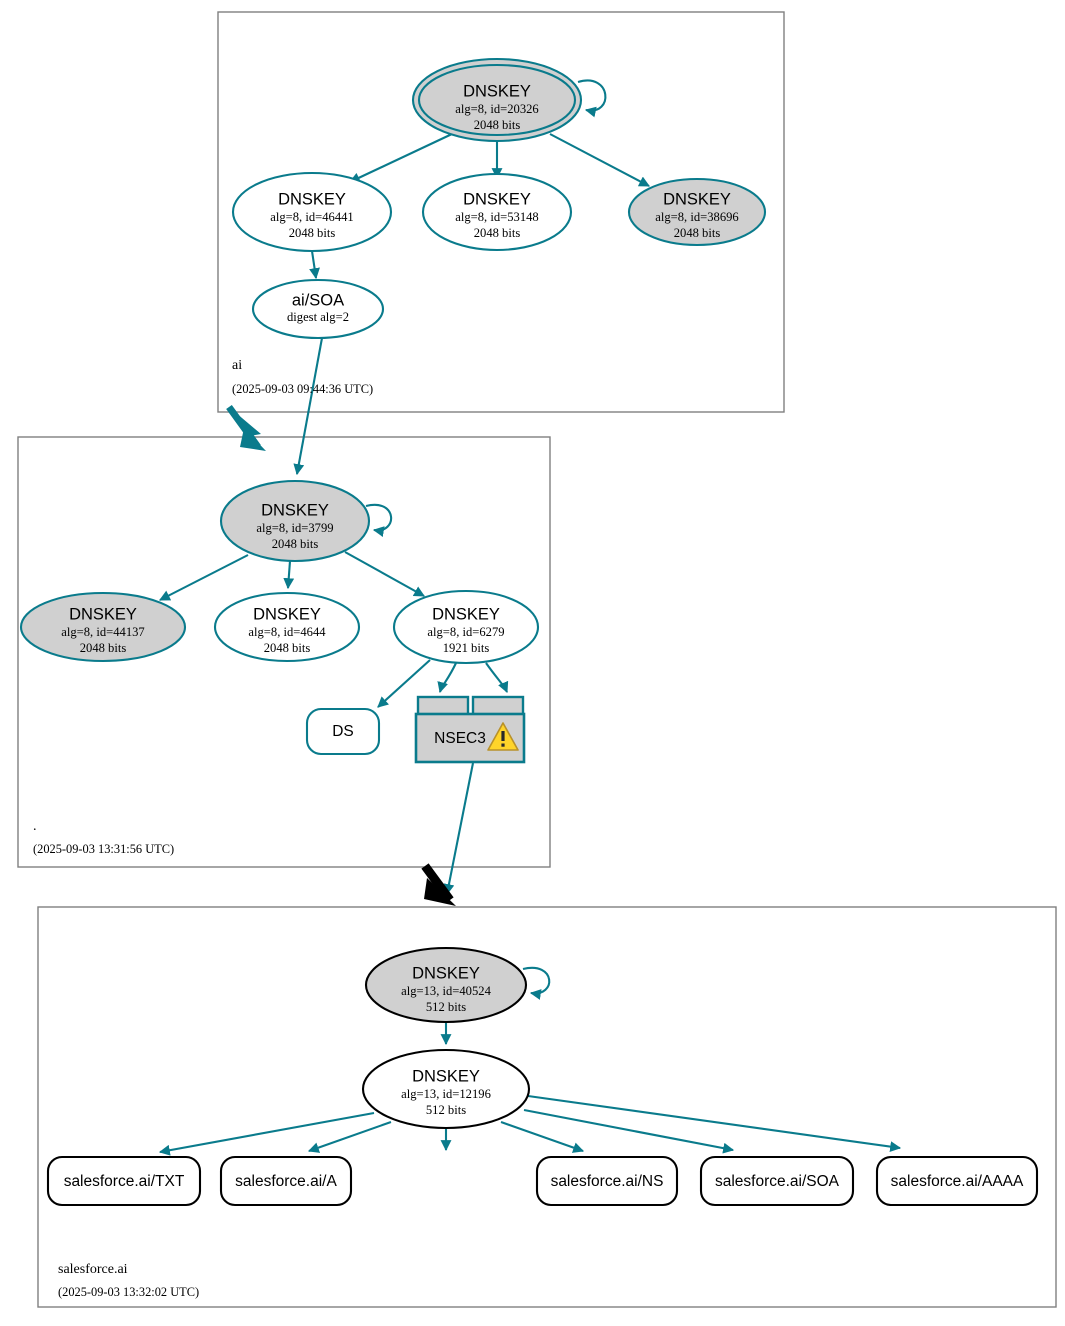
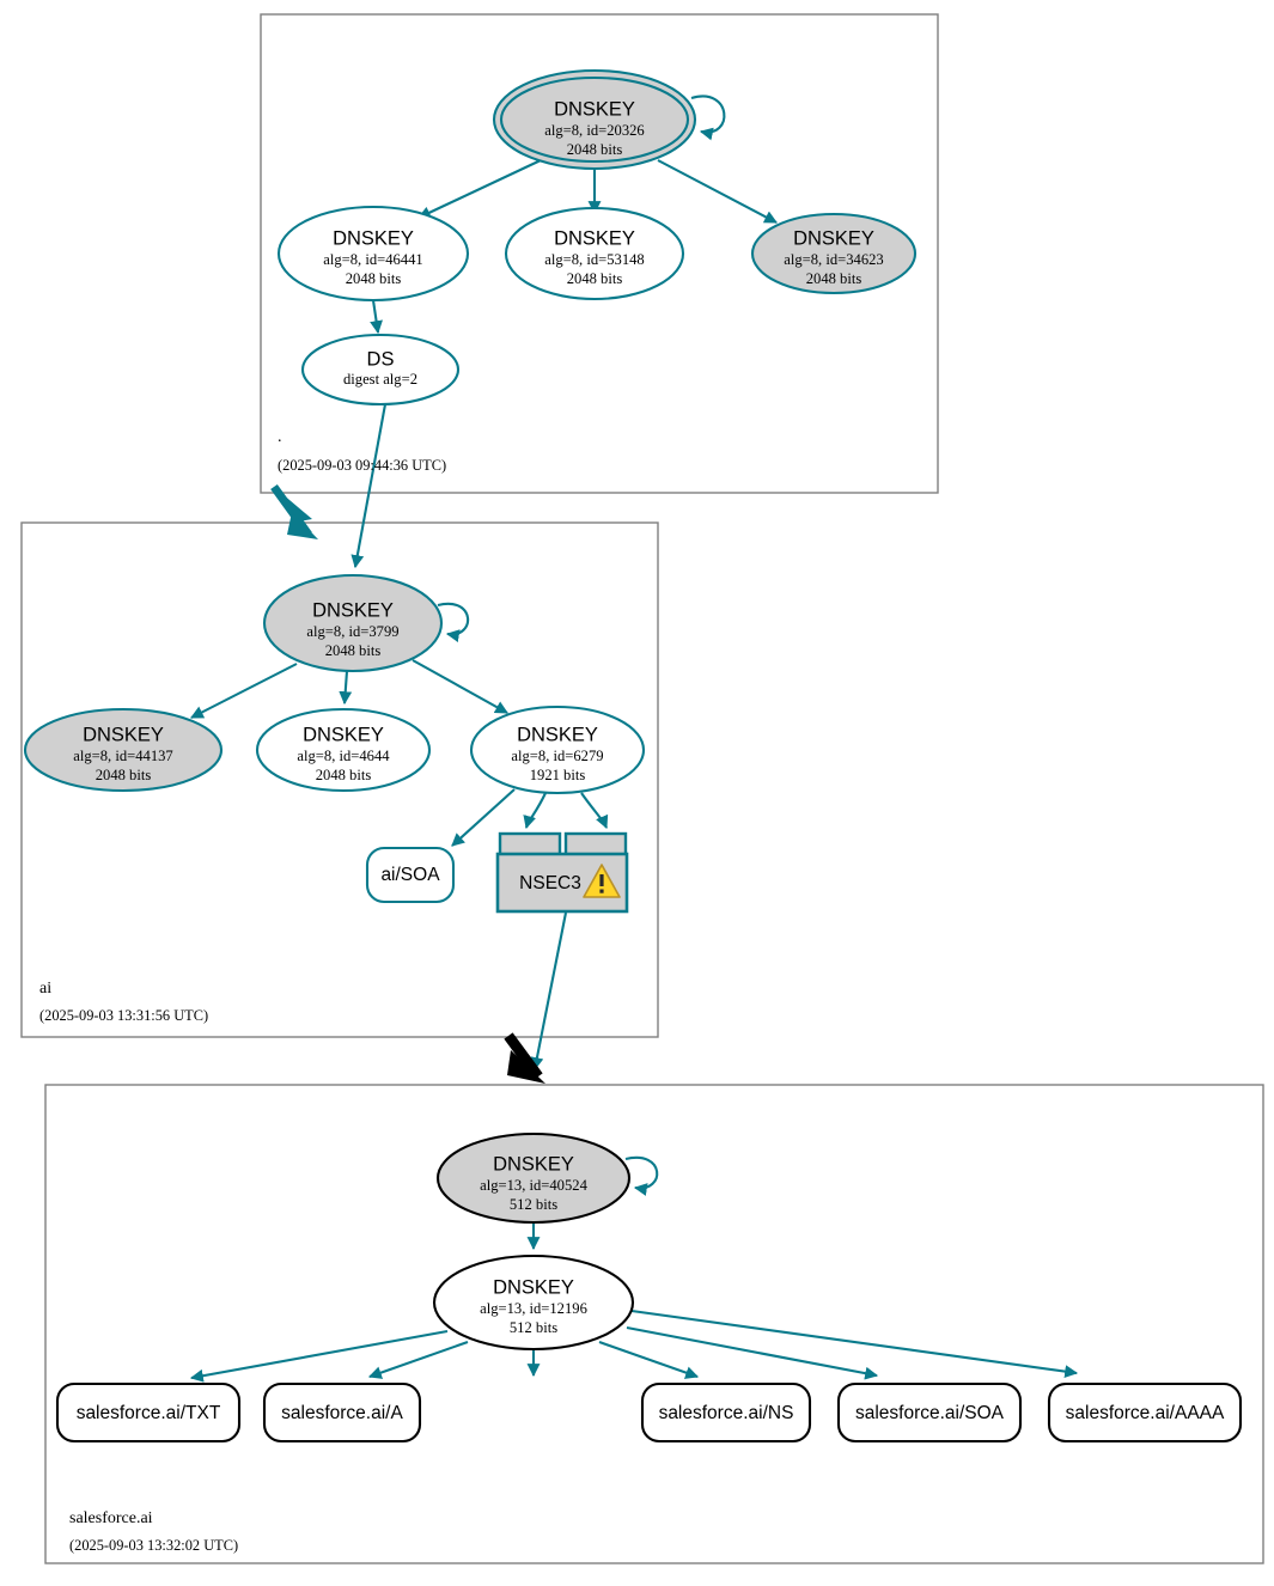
  DNSKEY
  alg=8, id=20326
  2048 bits
  DNSKEY
  alg=8, id=46441
  2048 bits
  DNSKEY
  alg=8, id=53148
  2048 bits
  DNSKEY
- alg=8, id=38696
+ alg=8, id=34623
  2048 bits
- ai/SOA
+ DS
  digest alg=2
- ai
+ .
  (2025-09-03 09:44:36 UTC)
  DNSKEY
  alg=8, id=3799
  2048 bits
  DNSKEY
  alg=8, id=44137
  2048 bits
  DNSKEY
  alg=8, id=4644
  2048 bits
  DNSKEY
  alg=8, id=6279
  1921 bits
- DS
+ ai/SOA
  NSEC3
- .
+ ai
  (2025-09-03 13:31:56 UTC)
  DNSKEY
  alg=13, id=40524
  512 bits
  DNSKEY
  alg=13, id=12196
  512 bits
  salesforce.ai/TXT
  salesforce.ai/A
  salesforce.ai/NS
  salesforce.ai/SOA
  salesforce.ai/AAAA
  salesforce.ai
  (2025-09-03 13:32:02 UTC)
